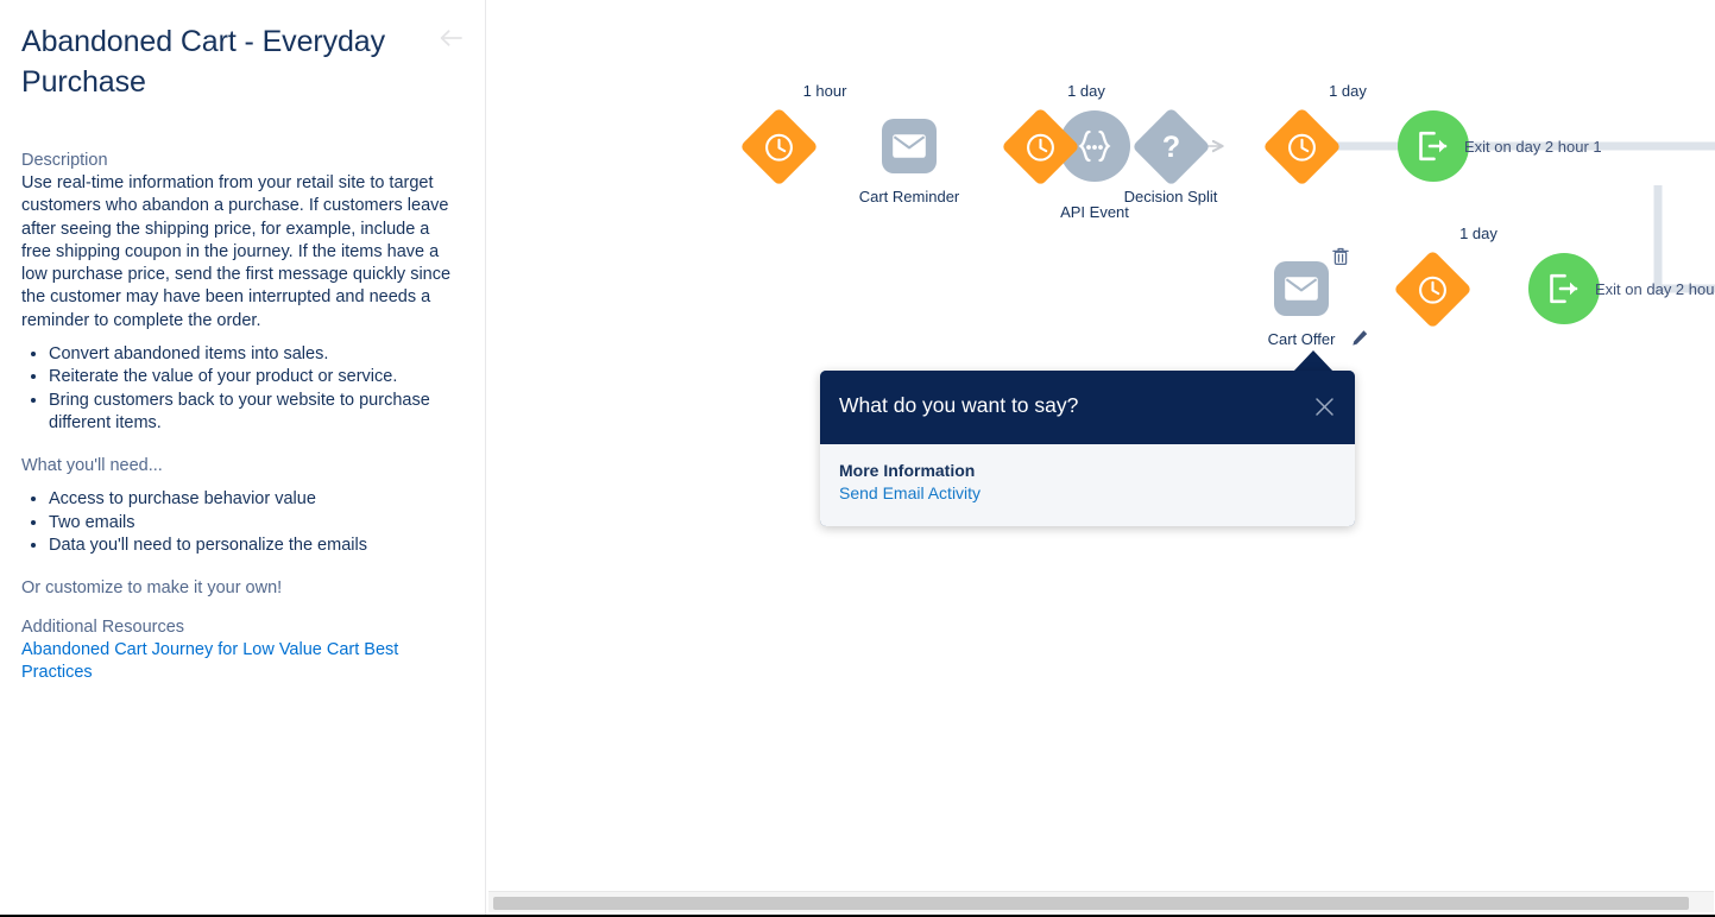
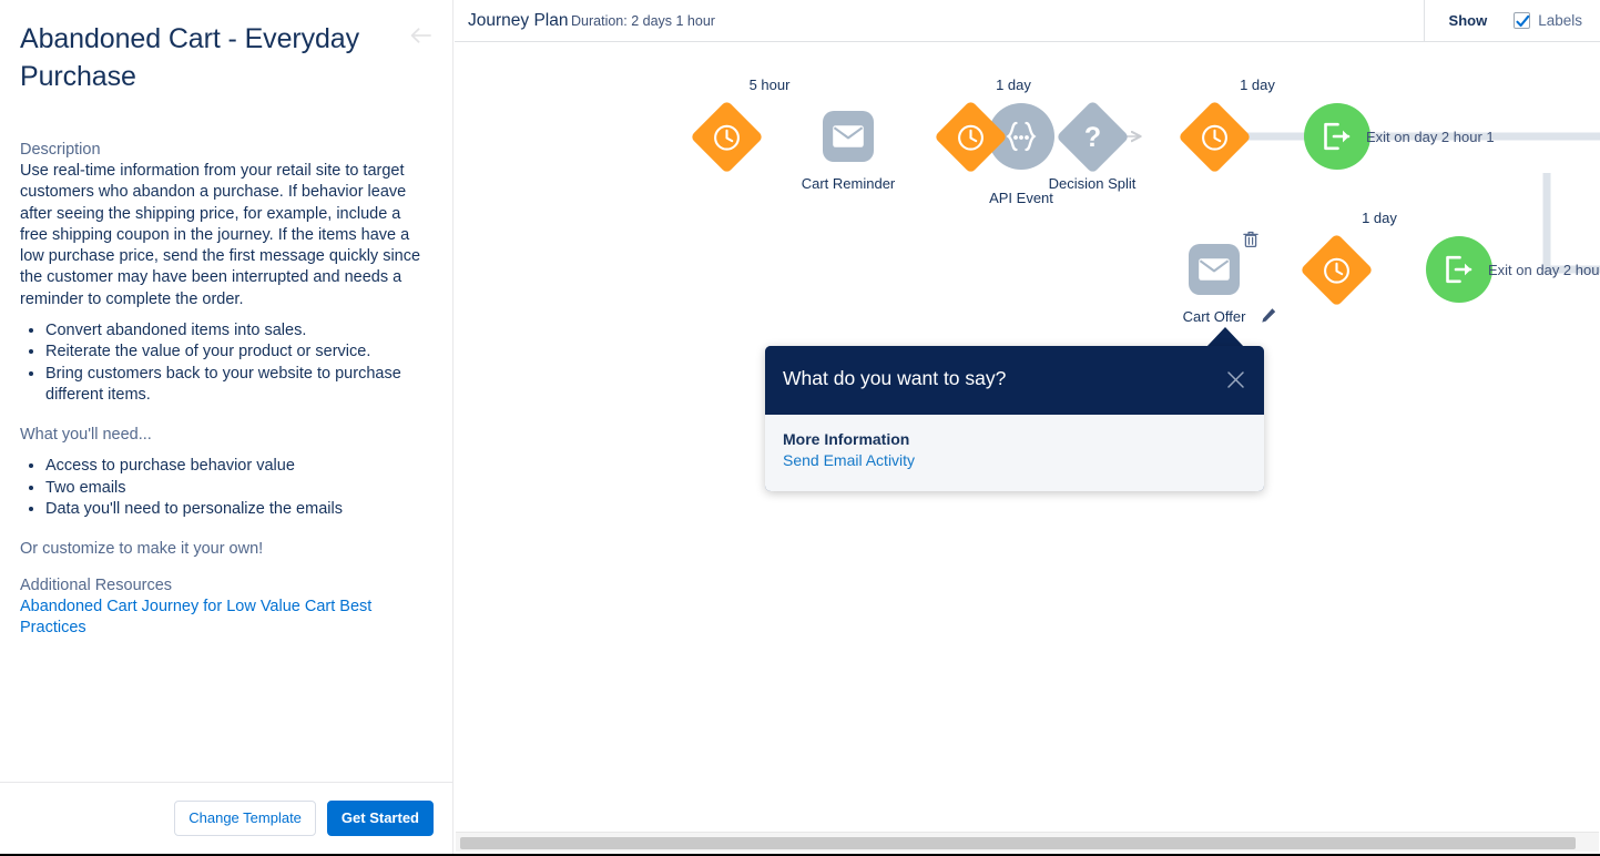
  Abandoned Cart - Everyday Purchase
  Description
- Use real-time information from your retail site to target customers who abandon a purchase. If customers leave after seeing the shipping price, for example, include a free shipping coupon in the journey. If the items have a low purchase price, send the first message quickly since the customer may have been interrupted and needs a reminder to complete the order.
+ Use real-time information from your retail site to target customers who abandon a purchase. If behavior leave after seeing the shipping price, for example, include a free shipping coupon in the journey. If the items have a low purchase price, send the first message quickly since the customer may have been interrupted and needs a reminder to complete the order.
  Convert abandoned items into sales.
  Reiterate the value of your product or service.
  Bring customers back to your website to purchase different items.
  What you'll need...
  Access to purchase behavior value
  Two emails
  Data you'll need to personalize the emails
  Or customize to make it your own!
  Additional Resources
  Abandoned Cart Journey for Low Value Cart Best Practices
+ Change Template
+ Get Started
+ Journey Plan
+ Duration: 2 days 1 hour
+ Show
+ Labels
  API Event
- 1 hour
+ 5 hour
  Cart Reminder
  1 day
  Decision Split
  1 day
  Exit on day 2 hour 1
  Cart Offer
  1 day
  Exit on day 2 hou
  What do you want to say?
  More Information
  Send Email Activity
